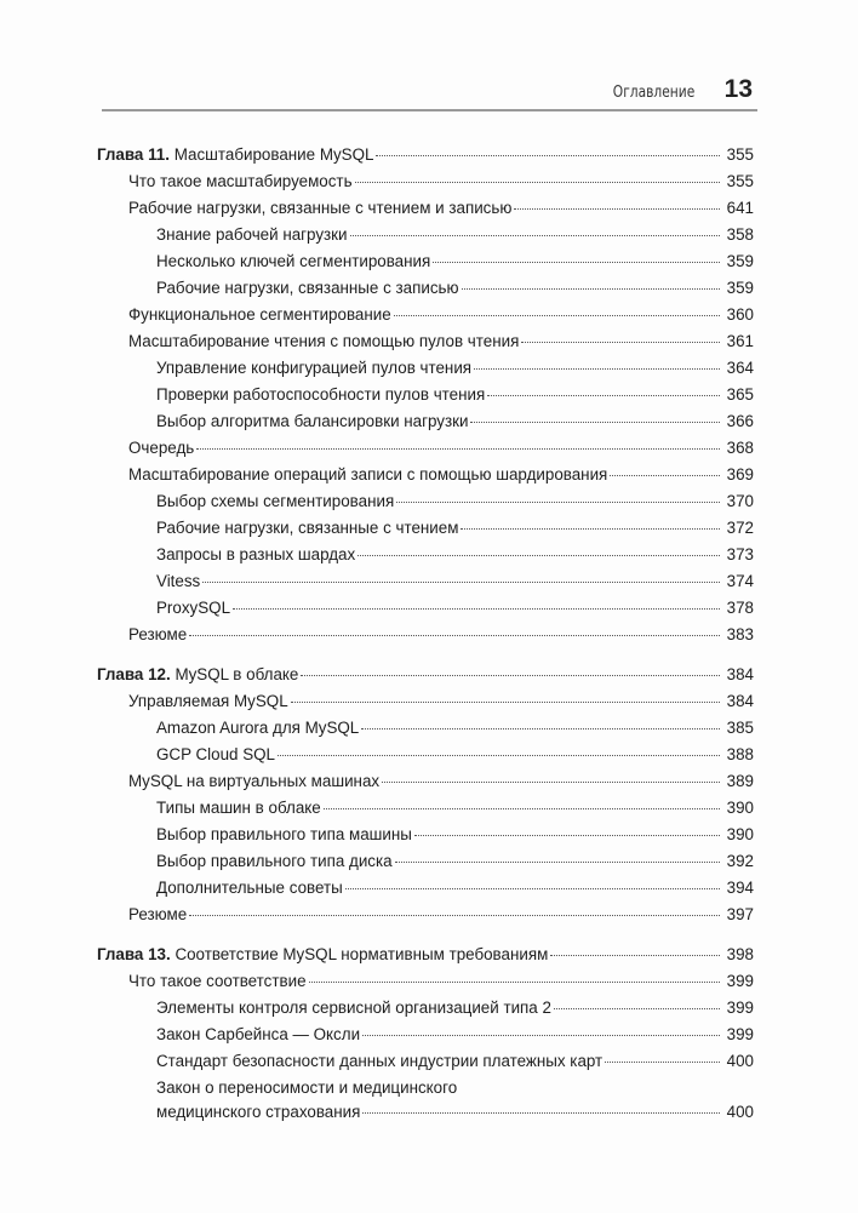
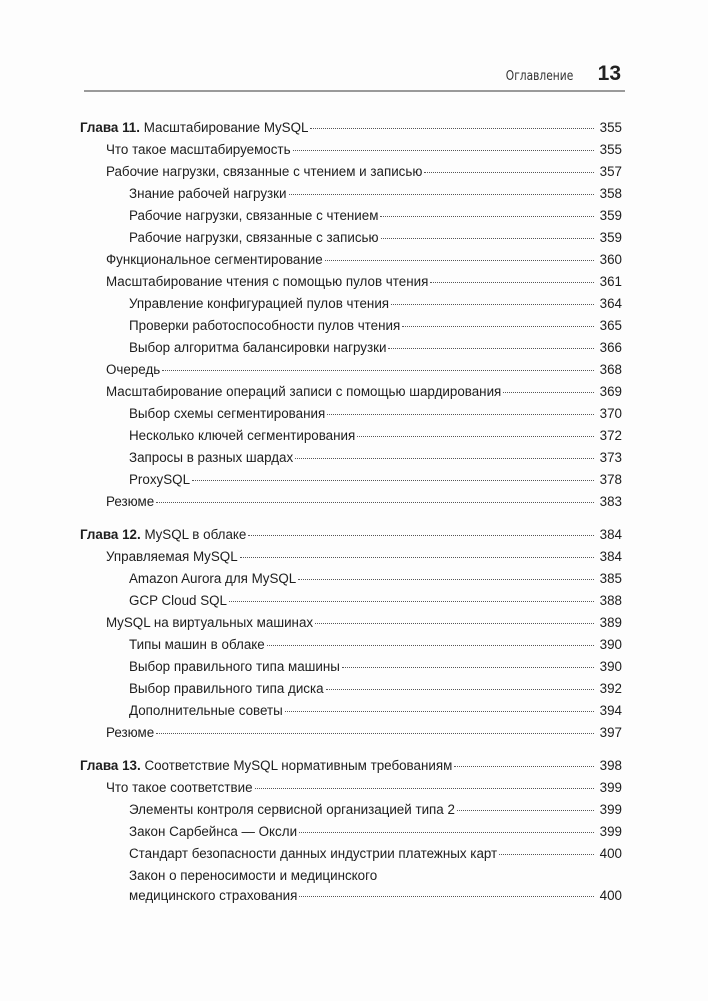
  Оглавление
  13
  Глава 11. Масштабирование MySQL
  355
  Что такое масштабируемость
  355
  Рабочие нагрузки, связанные с чтением и записью
- 641
+ 357
  Знание рабочей нагрузки
  358
- Несколько ключей сегментирования
+ Рабочие нагрузки, связанные с чтением
  359
  Рабочие нагрузки, связанные с записью
  359
  Функциональное сегментирование
  360
  Масштабирование чтения с помощью пулов чтения
  361
  Управление конфигурацией пулов чтения
  364
  Проверки работоспособности пулов чтения
  365
  Выбор алгоритма балансировки нагрузки
  366
  Очередь
  368
  Масштабирование операций записи с помощью шардирования
  369
  Выбор схемы сегментирования
  370
- Рабочие нагрузки, связанные с чтением
+ Несколько ключей сегментирования
  372
  Запросы в разных шардах
  373
- Vitess
- 374
  ProxySQL
  378
  Резюме
  383
  Глава 12. MySQL в облаке
  384
  Управляемая MySQL
  384
  Amazon Aurora для MySQL
  385
  GCP Cloud SQL
  388
  MySQL на виртуальных машинах
  389
  Типы машин в облаке
  390
  Выбор правильного типа машины
  390
  Выбор правильного типа диска
  392
  Дополнительные советы
  394
  Резюме
  397
  Глава 13. Соответствие MySQL нормативным требованиям
  398
  Что такое соответствие
  399
  Элементы контроля сервисной организацией типа 2
  399
  Закон Сарбейнса — Оксли
  399
  Стандарт безопасности данных индустрии платежных карт
  400
  Закон о переносимости и медицинского
  медицинского страхования
  400
